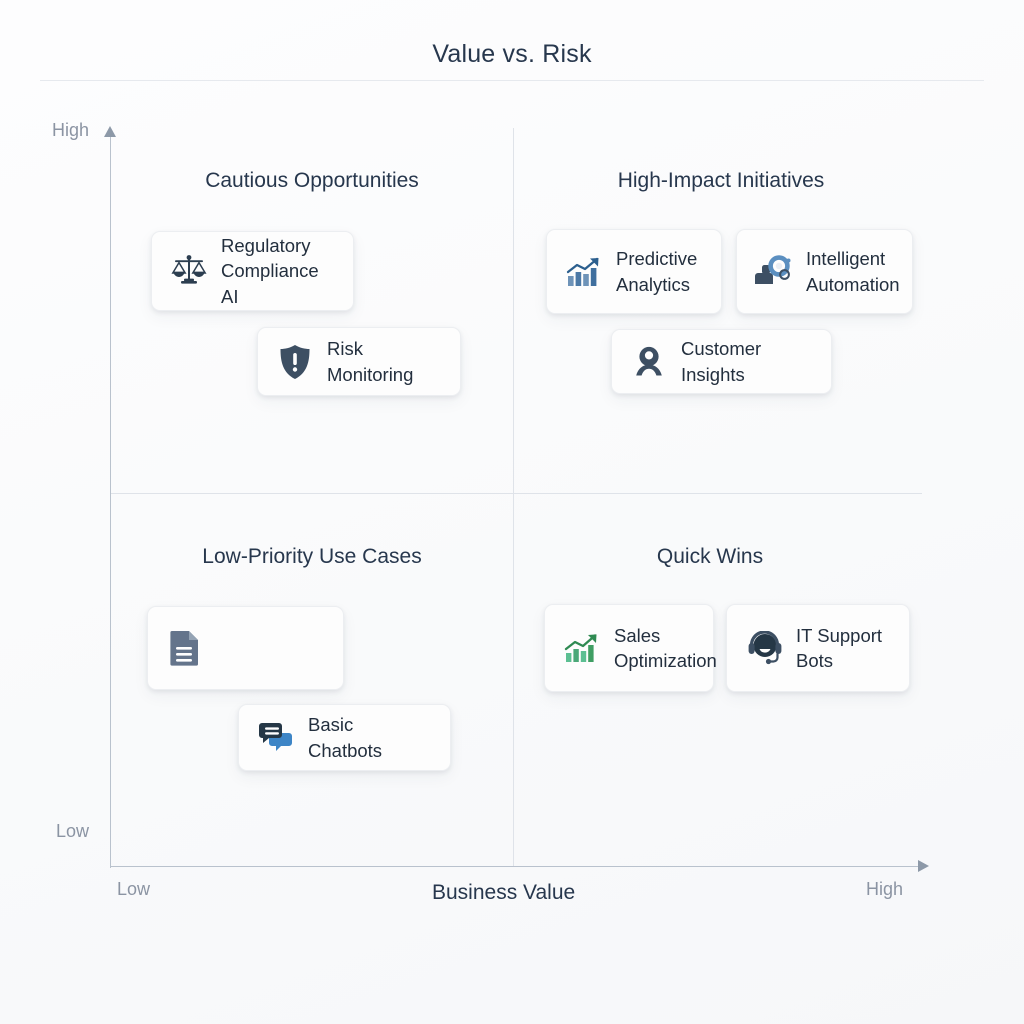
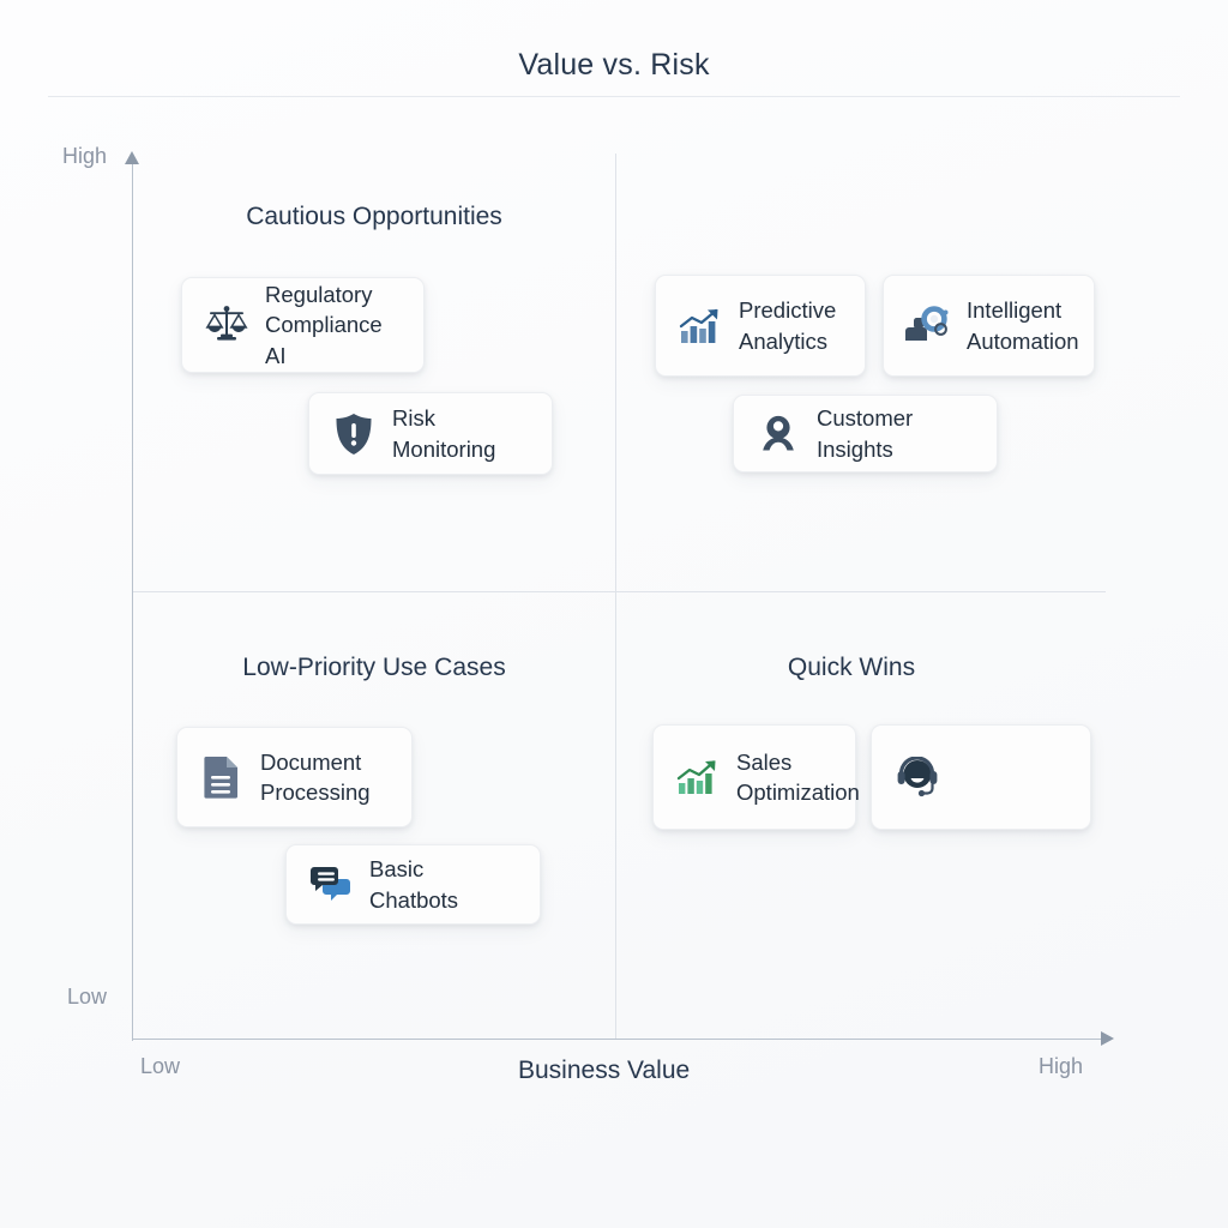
  Value vs. Risk
  High
  Low
  Low
  High
  Business Value
  Cautious Opportunities
- High-Impact Initiatives
  Low-Priority Use Cases
  Quick Wins
  Regulatory
  Compliance AI
  Risk Monitoring
  Predictive
  Analytics
  Intelligent
  Automation
  Customer Insights
+ Document
+ Processing
  Basic Chatbots
  Sales
  Optimization
- IT Support
- Bots
